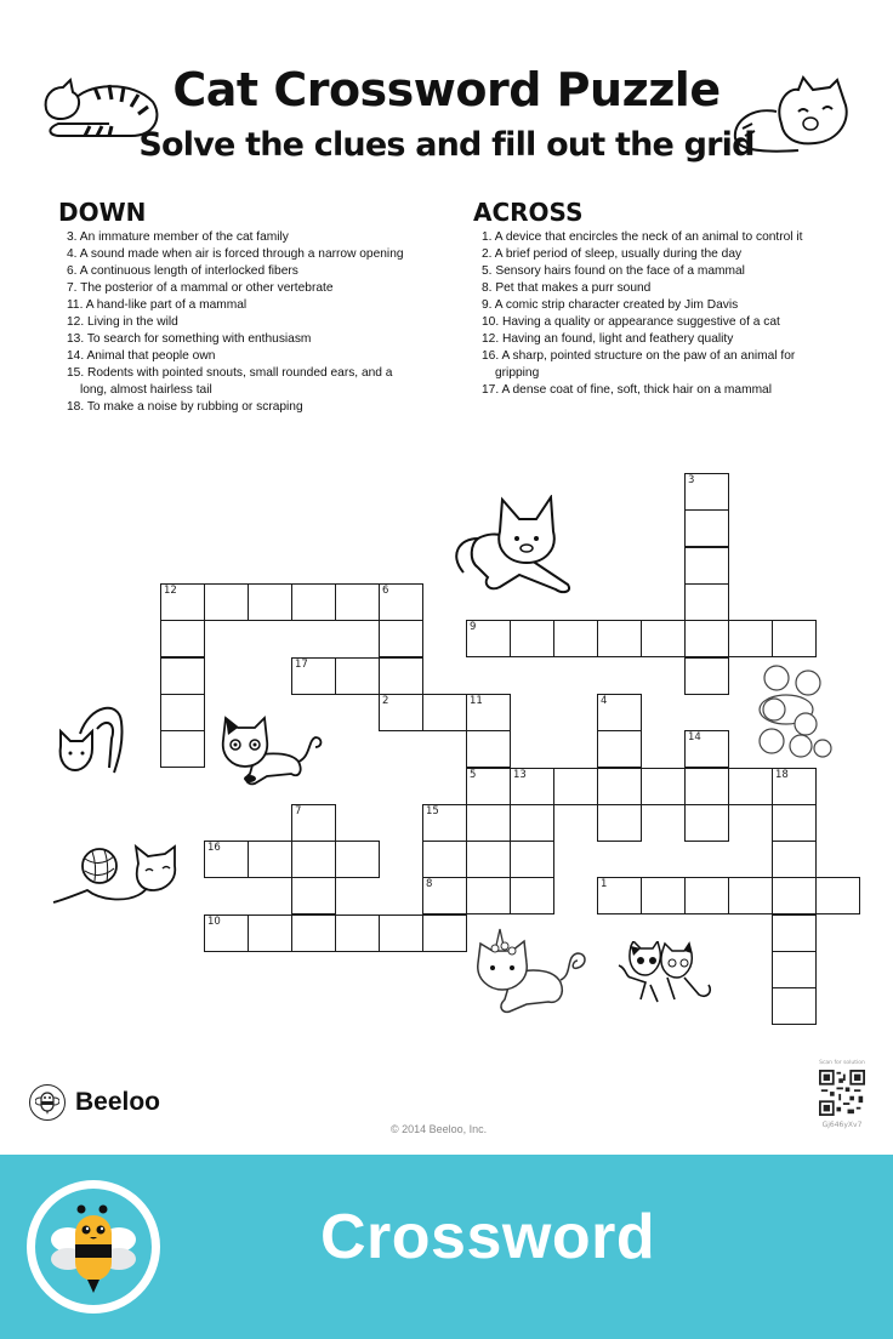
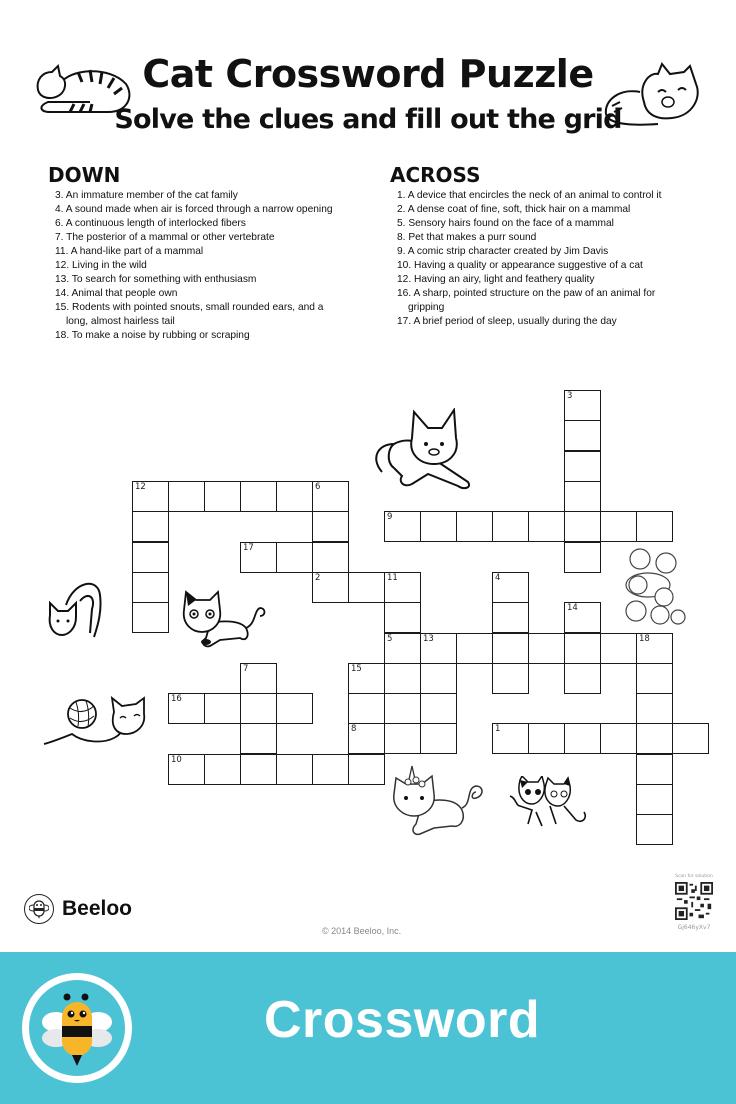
  Cat Crossword Puzzle
  Solve the clues and fill out the grid
  DOWN
  3. An immature member of the cat family
  4. A sound made when air is forced through a narrow opening
  6. A continuous length of interlocked fibers
  7. The posterior of a mammal or other vertebrate
  11. A hand-like part of a mammal
  12. Living in the wild
  13. To search for something with enthusiasm
  14. Animal that people own
  15. Rodents with pointed snouts, small rounded ears, and a long, almost hairless tail
  18. To make a noise by rubbing or scraping
  ACROSS
  1. A device that encircles the neck of an animal to control it
- 2. A brief period of sleep, usually during the day
+ 2. A dense coat of fine, soft, thick hair on a mammal
  5. Sensory hairs found on the face of a mammal
  8. Pet that makes a purr sound
  9. A comic strip character created by Jim Davis
  10. Having a quality or appearance suggestive of a cat
- 12. Having an found, light and feathery quality
+ 12. Having an airy, light and feathery quality
  16. A sharp, pointed structure on the paw of an animal for gripping
- 17. A dense coat of fine, soft, thick hair on a mammal
+ 17. A brief period of sleep, usually during the day
  3
  12
  6
  9
  17
  2
  11
  4
  14
  5
  13
  18
  7
  15
  16
  8
  1
  10
  Beeloo
  © 2014 Beeloo, Inc.
  Crossword
